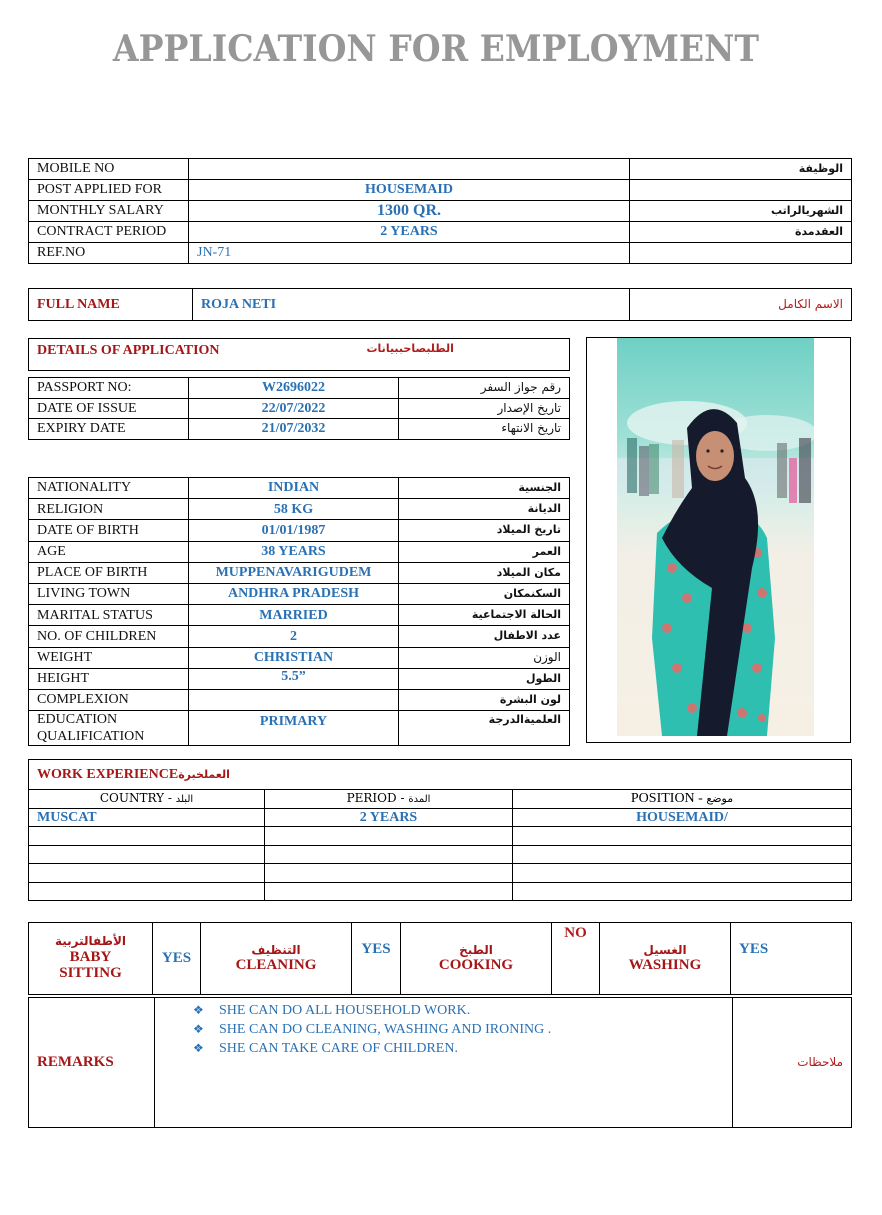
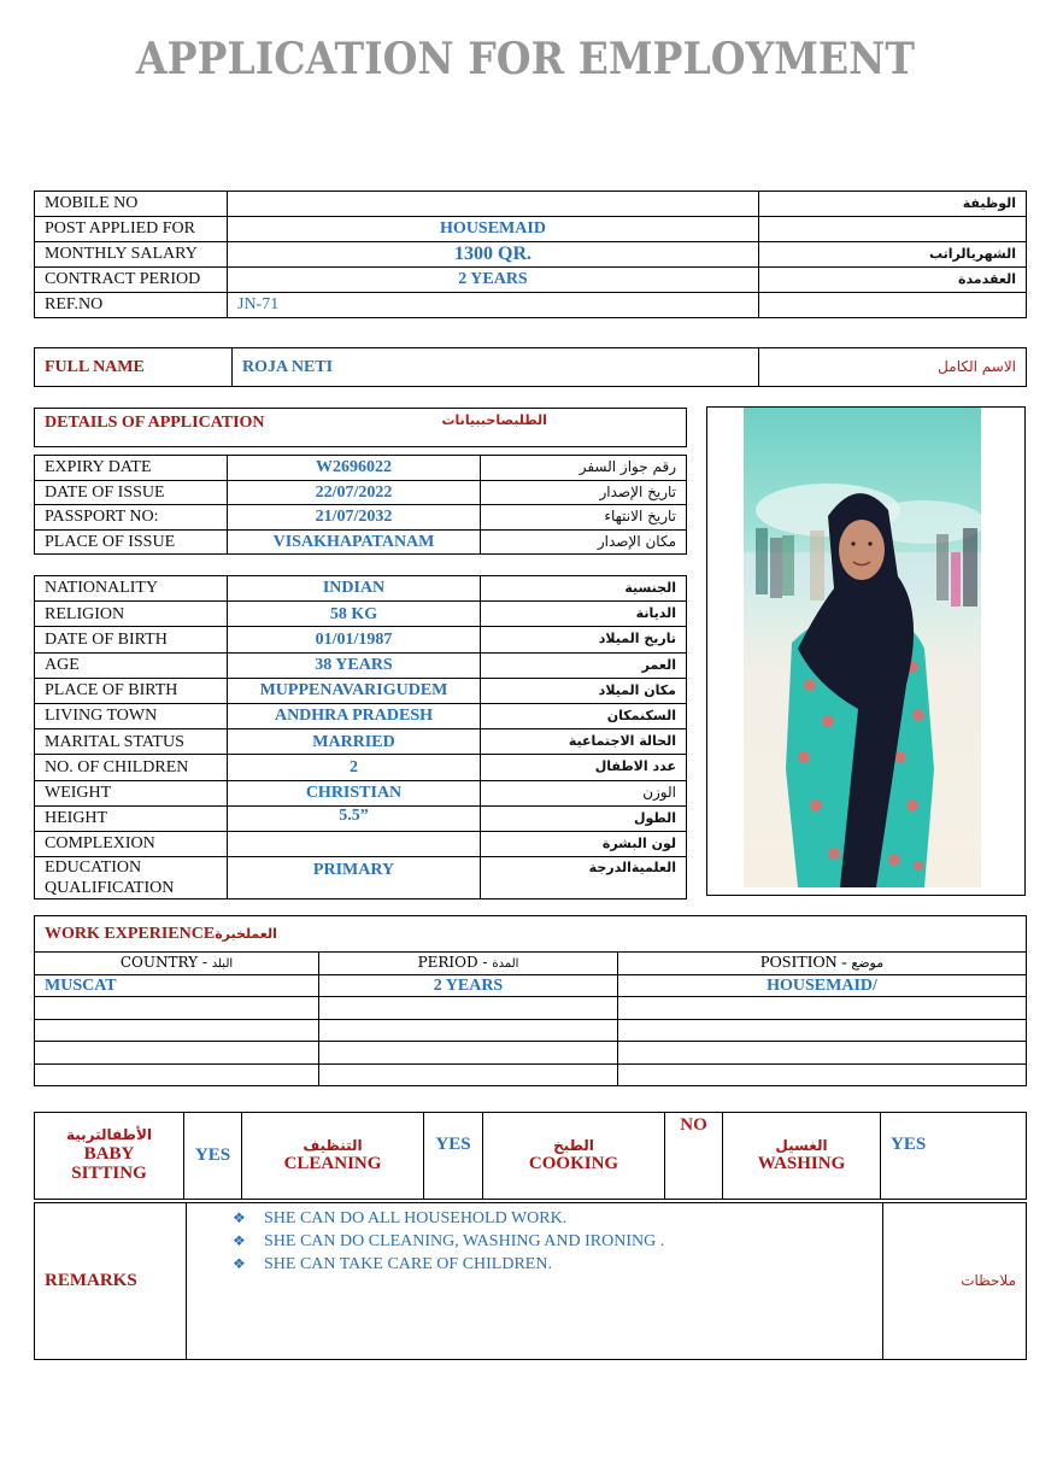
  APPLICATION FOR EMPLOYMENT
  MOBILE NO		الوظيفة
  POST APPLIED FOR	HOUSEMAID
  MONTHLY SALARY	1300 QR.	الشهريالراتب
  CONTRACT PERIOD	2 YEARS	العقدمدة
  REF.NO	JN-71
  FULL NAME	ROJA NETI	الاسم الكامل
  DETAILS OF APPLICATION	الطلبصاحببيانات
- PASSPORT NO:	W2696022	رقم جواز السفر
+ EXPIRY DATE	W2696022	رقم جواز السفر
  DATE OF ISSUE	22/07/2022	تاريخ الإصدار
- EXPIRY DATE	21/07/2032	تاريخ الانتهاء
+ PASSPORT NO:	21/07/2032	تاريخ الانتهاء
+ PLACE OF ISSUE	VISAKHAPATANAM	مكان الإصدار
  NATIONALITY	INDIAN	الجنسية
  RELIGION	58 KG	الديانة
  DATE OF BIRTH	01/01/1987	تاريخ الميلاد
  AGE	38 YEARS	العمر
  PLACE OF BIRTH	MUPPENAVARIGUDEM	مكان الميلاد
  LIVING TOWN	ANDHRA PRADESH	السكنمكان
  MARITAL STATUS	MARRIED	الحالة الاجتماعية
  NO. OF CHILDREN	2	عدد الاطفال
  WEIGHT	CHRISTIAN	الوزن
  HEIGHT	5.5”	الطول
  COMPLEXION		لون البشرة
  EDUCATION QUALIFICATION	PRIMARY	العلميةالدرجة
  WORK EXPERIENCE العملخبرة
  COUNTRY - البلد	PERIOD - المدة	POSITION - موضع
  MUSCAT	2 YEARS	HOUSEMAID/
  الأطفالتربية BABY SITTING	YES	التنظيف CLEANING	YES	الطبخ COOKING	NO	الغسيل WASHING	YES
  REMARKS	❖ SHE CAN DO ALL HOUSEHOLD WORK. ❖ SHE CAN DO CLEANING, WASHING AND IRONING . ❖ SHE CAN TAKE CARE OF CHILDREN.	ملاحظات
